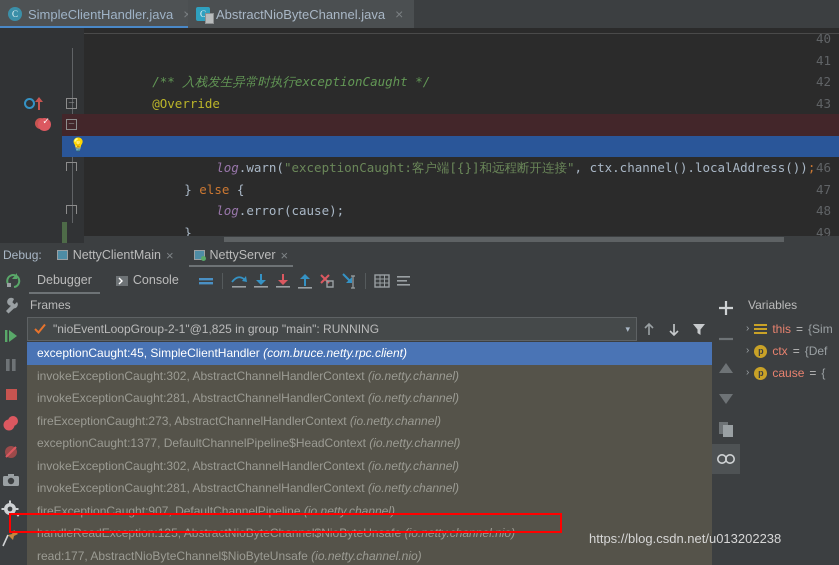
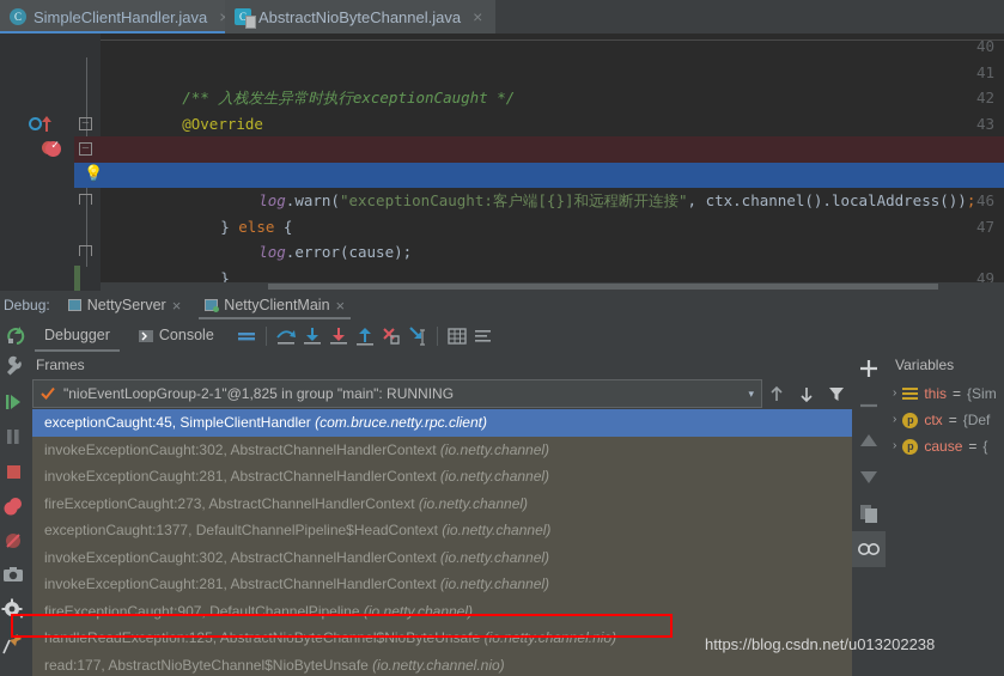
  C
  SimpleClientHandler.java
  C
  AbstractNioByteChannel.java
  ×
  40
  41
  42
  43
  ✓
  47
- 48
  49
  –
  –
  💡
  /** 入栈发生异常时执行exceptionCaught */
  @Override
  log.warn("exceptionCaught:客户端[{}]和远程断开连接", ctx.channel().localAddress());
  } else {
  log.error(cause);
  }
  Debug:
- NettyClientMain
+ NettyServer
  ×
- NettyServer
+ NettyClientMain
  ×
  Debugger
  Console
  Frames
  "nioEventLoopGroup-2-1"@1,825 in group "main": RUNNING
  ▾
  exceptionCaught:45, SimpleClientHandler (com.bruce.netty.rpc.client)
  invokeExceptionCaught:302, AbstractChannelHandlerContext (io.netty.channel)
  invokeExceptionCaught:281, AbstractChannelHandlerContext (io.netty.channel)
  fireExceptionCaught:273, AbstractChannelHandlerContext (io.netty.channel)
  exceptionCaught:1377, DefaultChannelPipeline$HeadContext (io.netty.channel)
  invokeExceptionCaught:302, AbstractChannelHandlerContext (io.netty.channel)
  invokeExceptionCaught:281, AbstractChannelHandlerContext (io.netty.channel)
  fireExceptionCaught:907, DefaultChannelPipeline (io.netty.channel)
  handleReadException:125, AbstractNioByteChannel$NioByteUnsafe (io.netty.channel.nio)
  read:177, AbstractNioByteChannel$NioByteUnsafe (io.netty.channel.nio)
  Variables
  ›
  this
  =
  {Sim
  ›
  p
  ctx
  =
  {Def
  ›
  p
  cause
  =
  {
  https://blog.csdn.net/u013202238
